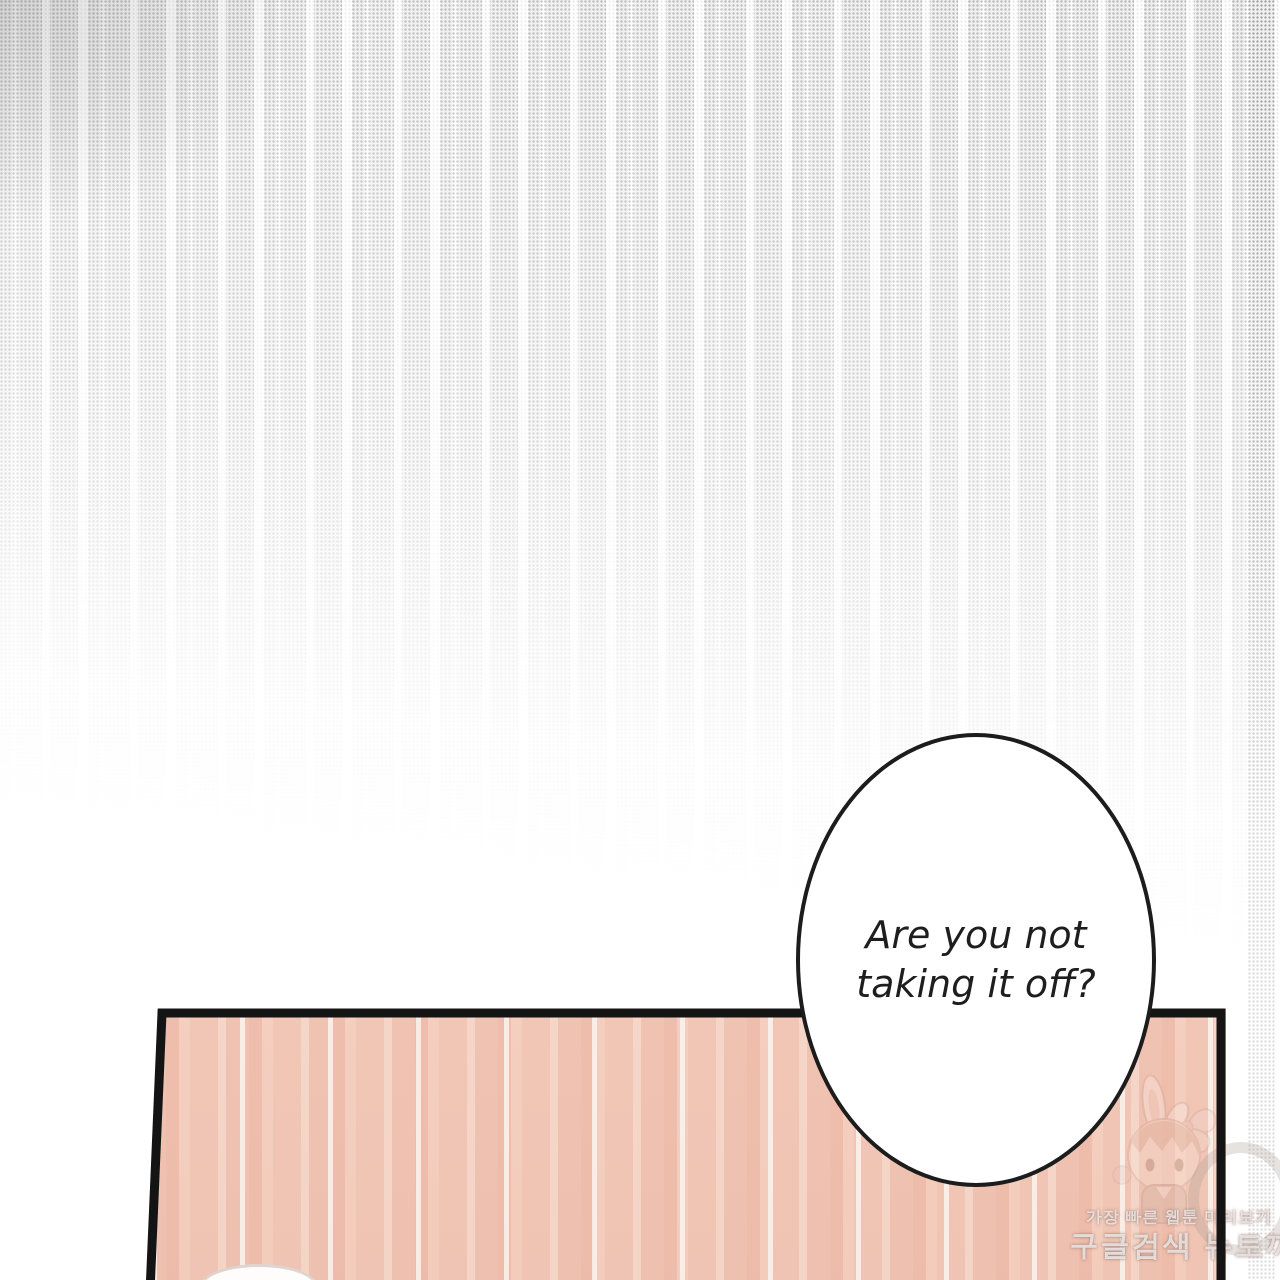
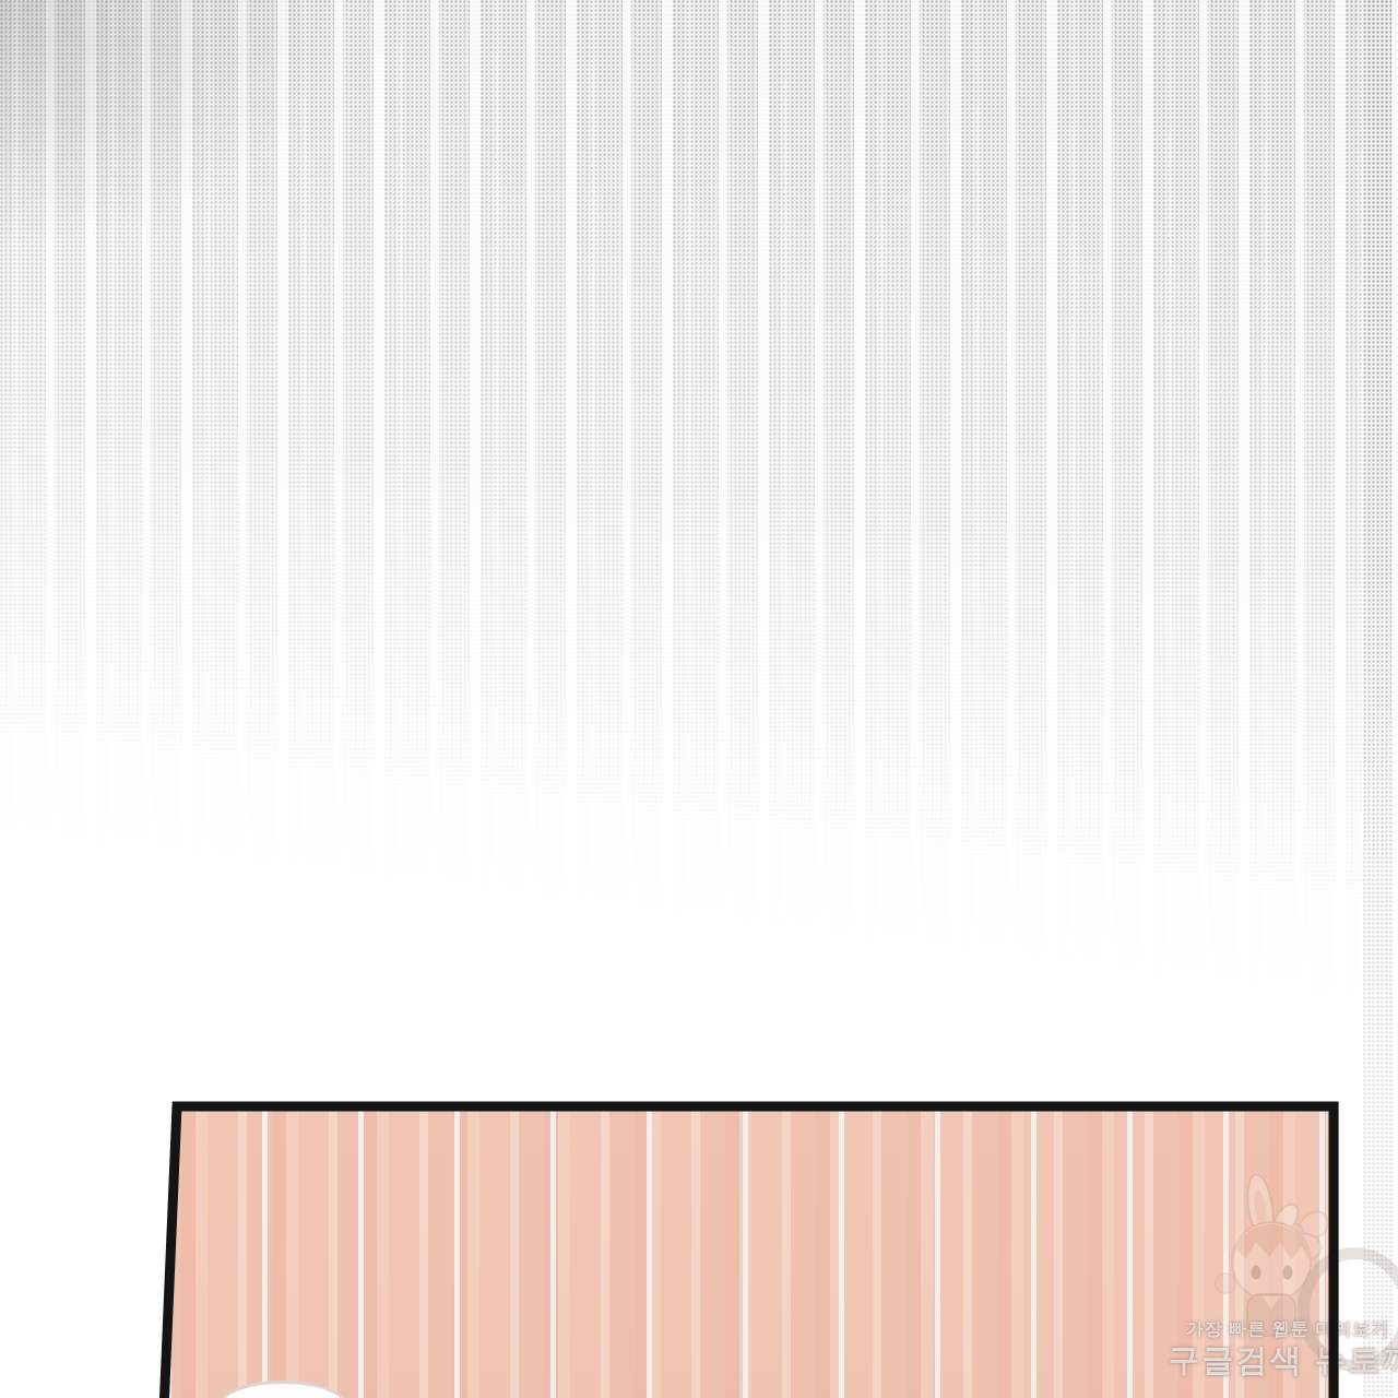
  가장 빠른 웹툰 미리보기
  구글검색토
- Are you not
- taking it off?
